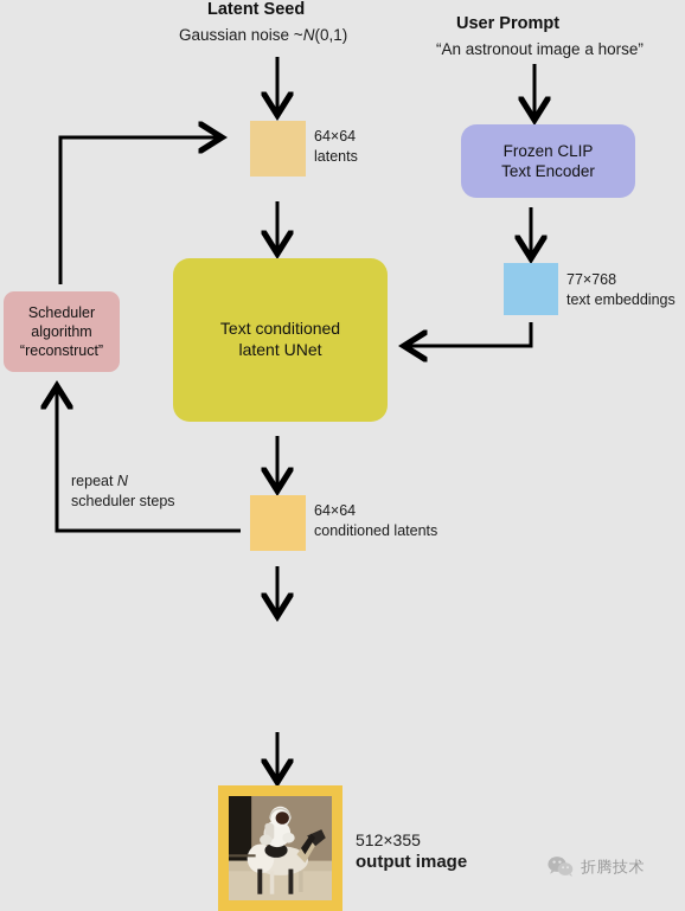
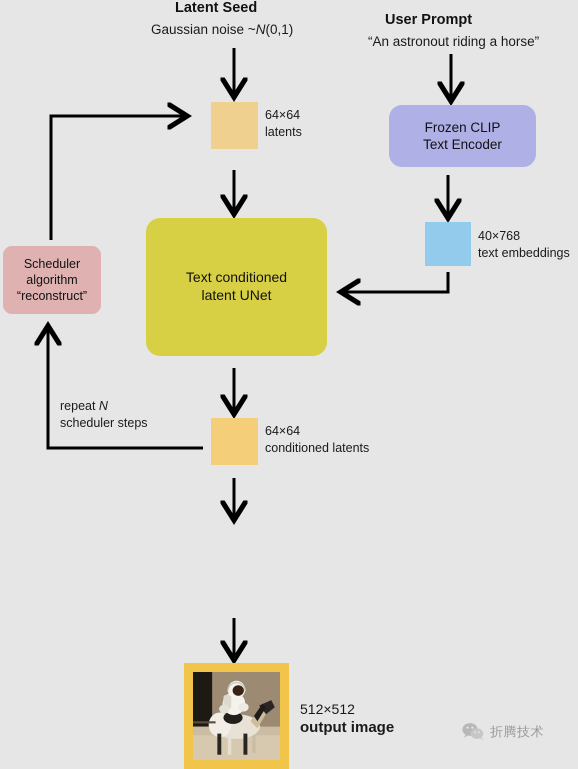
  Latent Seed
  Gaussian noise ~N(0,1)
  User Prompt
- “An astronout image a horse”
+ “An astronout riding a horse”
  64×64
  latents
  Frozen CLIP
  Text Encoder
- 77×768
+ 40×768
  text embeddings
  Text conditioned
  latent UNet
  Scheduler
  algorithm
  “reconstruct”
  64×64
  conditioned latents
  repeat N
  scheduler steps
- 512×355
+ 512×512
  output image
  折腾技术
